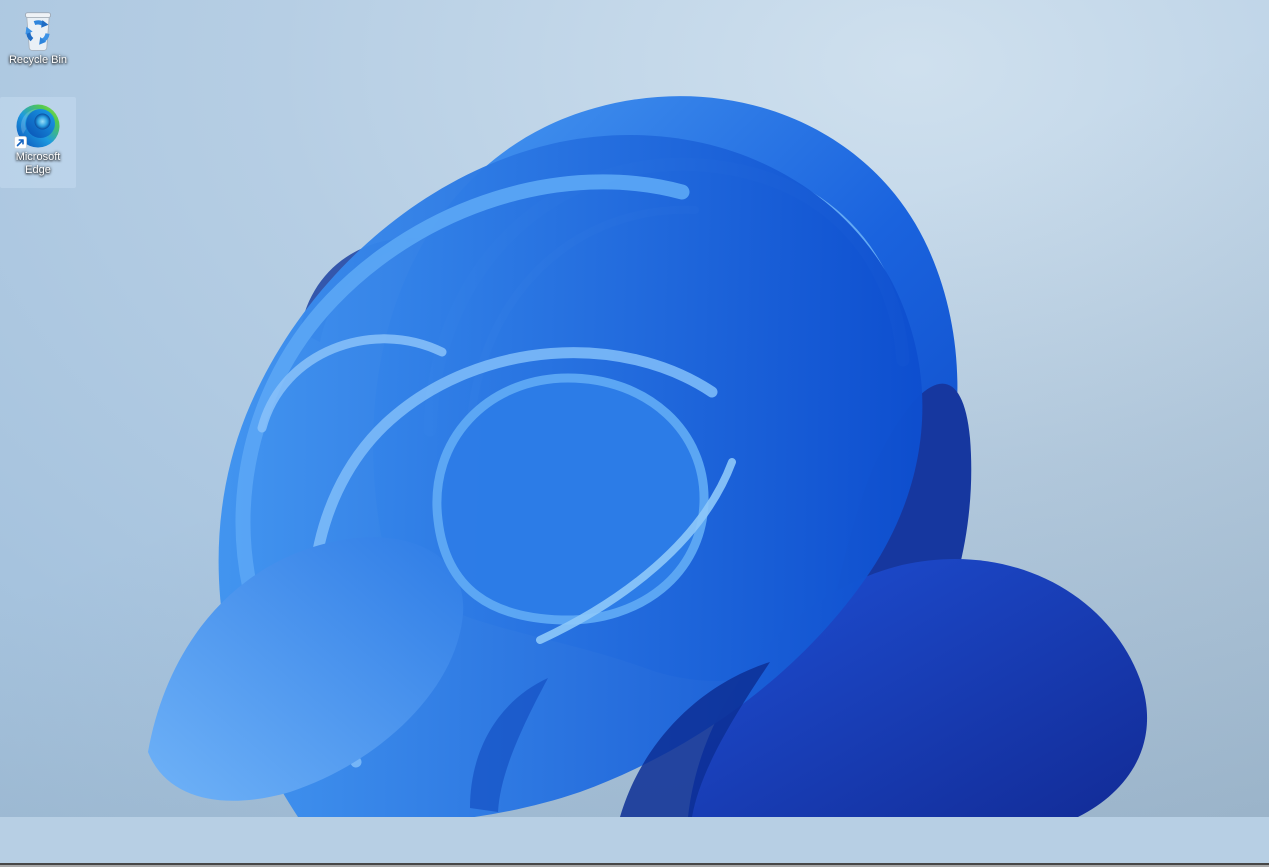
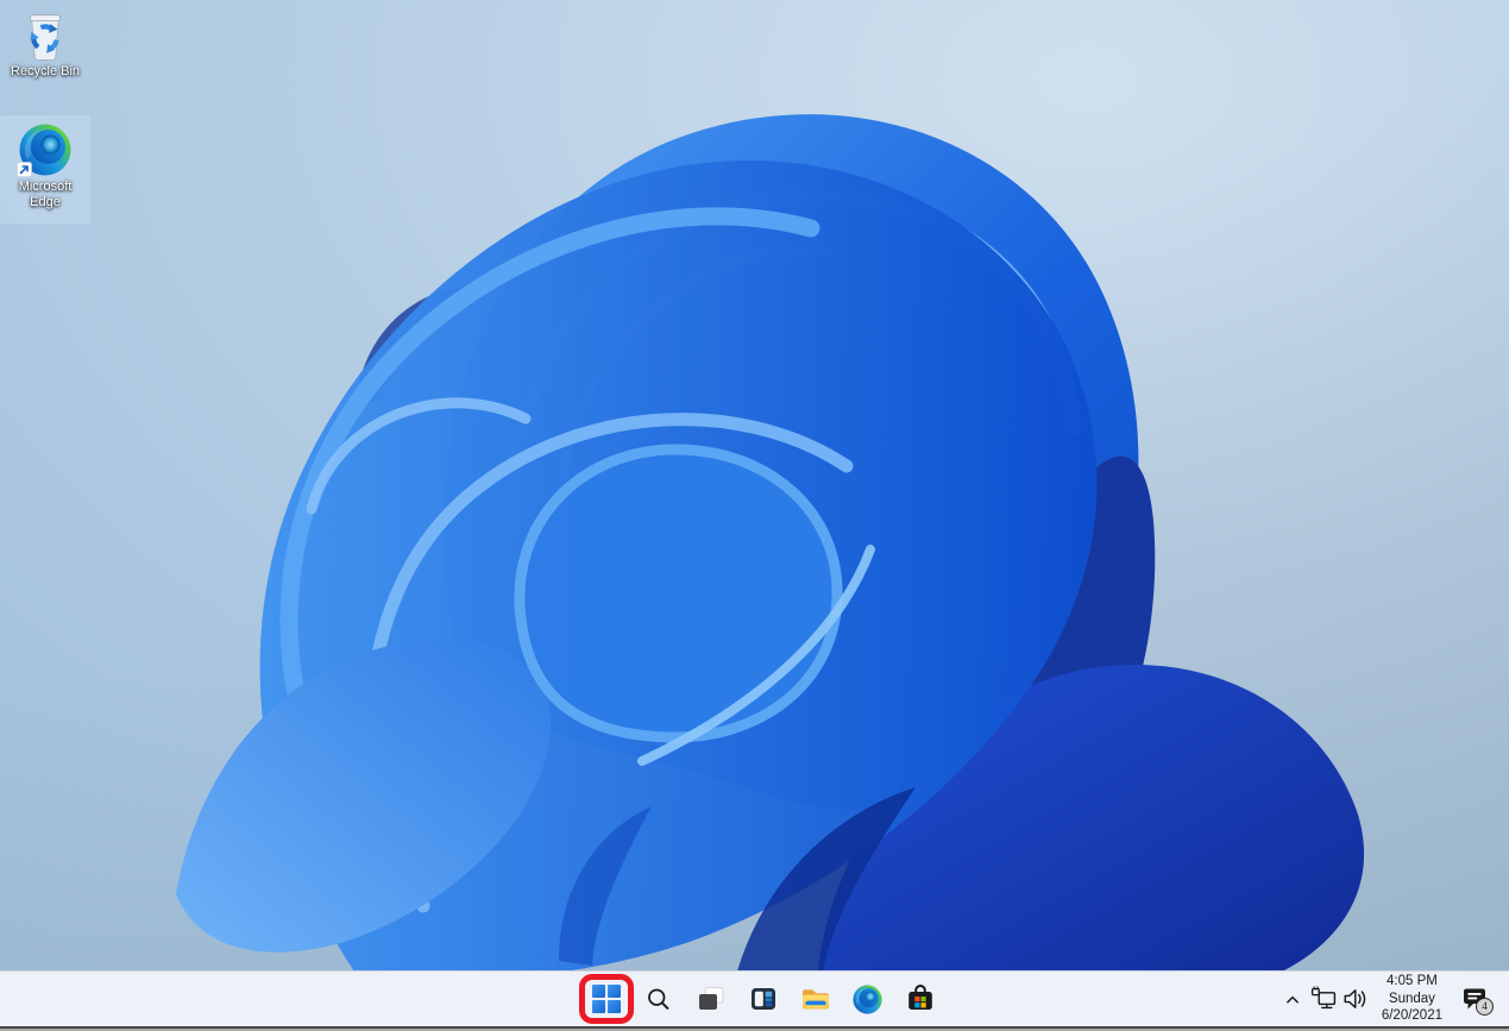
  Recycle Bin
  Microsoft Edge
+ 4:05 PM
+ Sunday
+ 6/20/2021
+ 4
